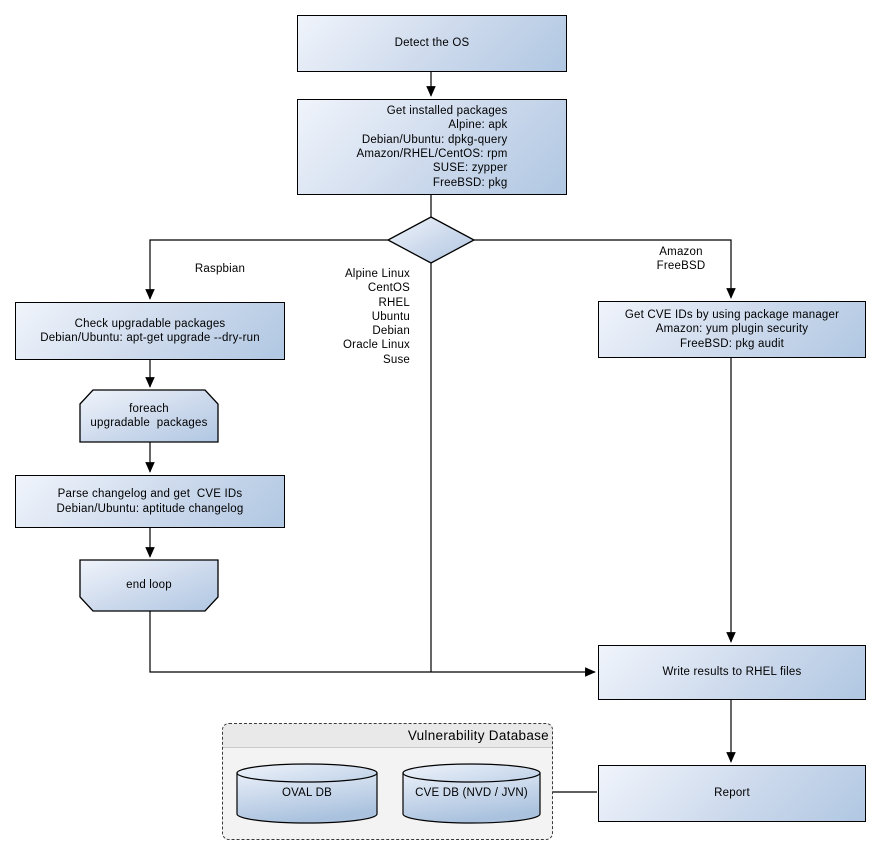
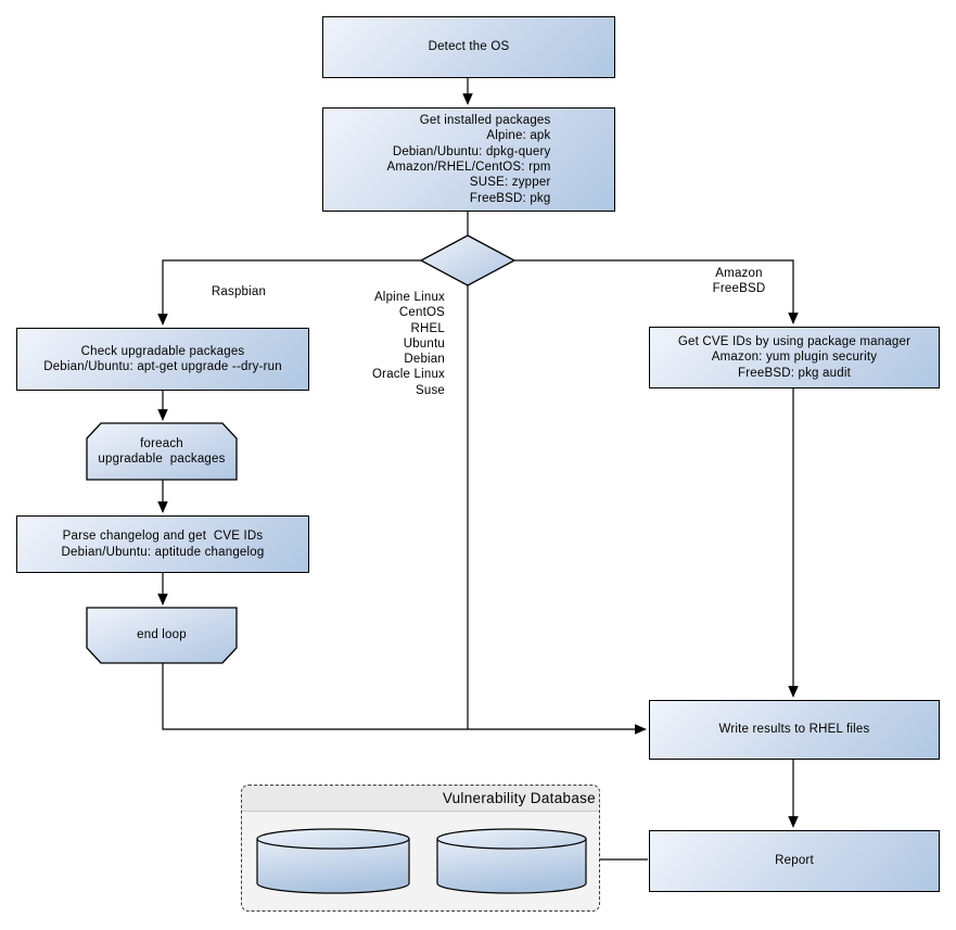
  Vulnerability Database
  Detect the OS
  Get installed packages
  Alpine: apk
  Debian/Ubuntu: dpkg-query
  Amazon/RHEL/CentOS: rpm
  SUSE: zypper
  FreeBSD: pkg
  Check upgradable packages
  Debian/Ubuntu: apt-get upgrade --dry-run
  Parse changelog and get CVE IDs
  Debian/Ubuntu: aptitude changelog
  Get CVE IDs by using package manager
  Amazon: yum plugin security
  FreeBSD: pkg audit
  Write results to RHEL files
  Report
  foreach
  upgradable packages
  end loop
- OVAL DB
- CVE DB (NVD / JVN)
  Raspbian
  Alpine Linux
  CentOS
  RHEL
  Ubuntu
  Debian
  Oracle Linux
  Suse
  Amazon
  FreeBSD
